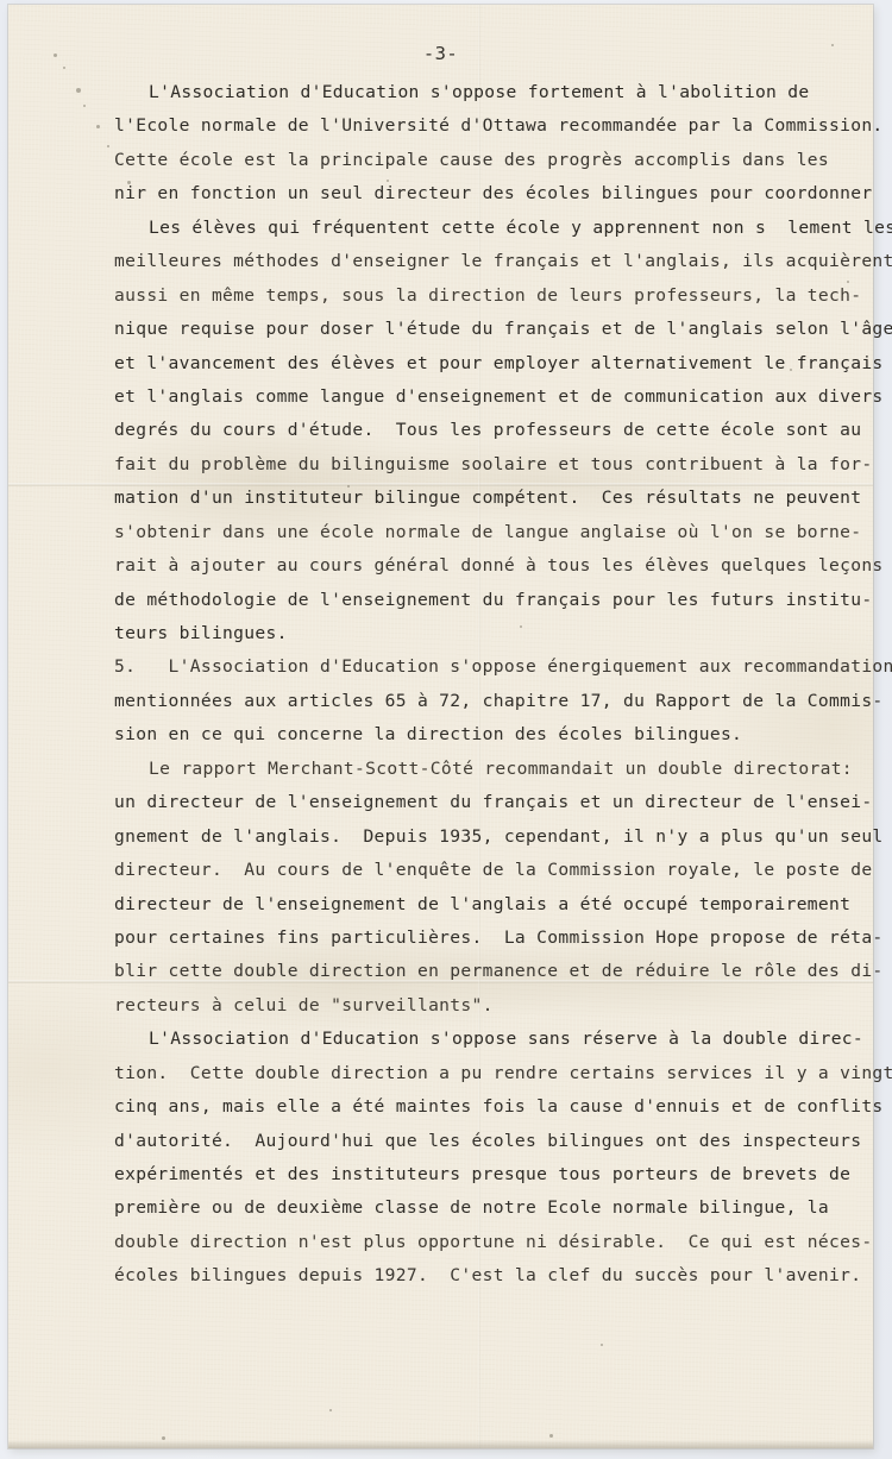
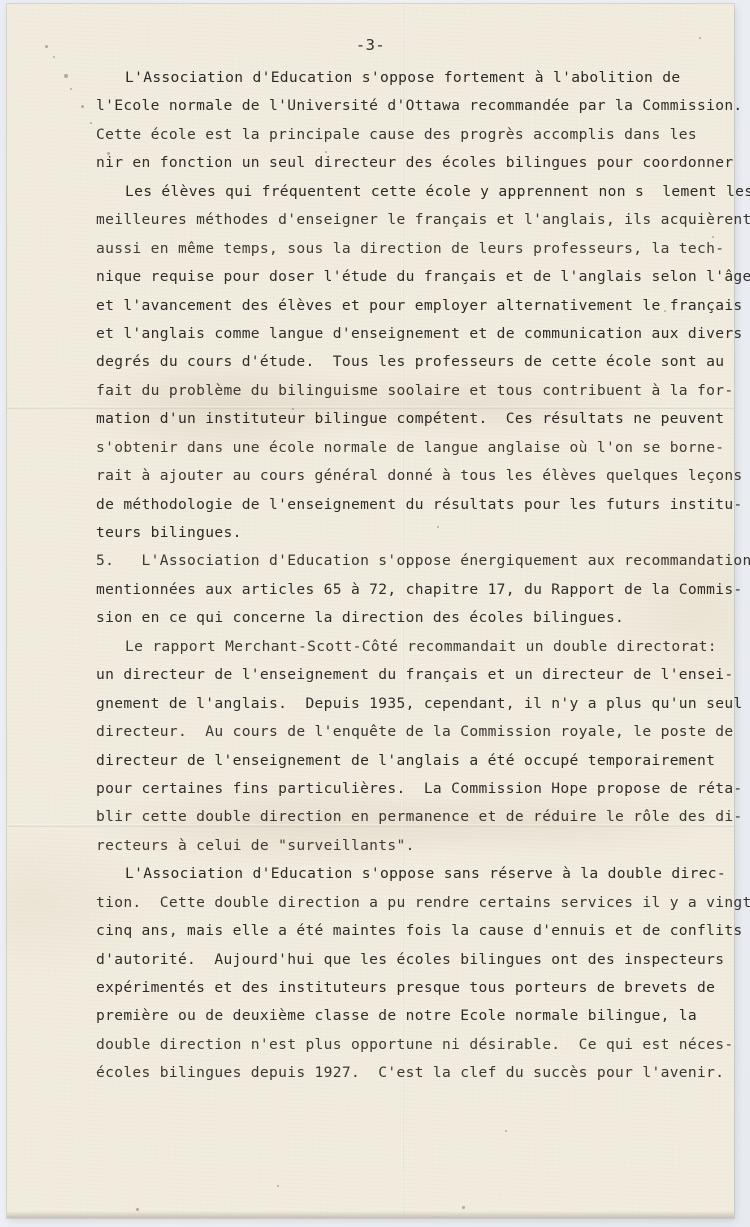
  -3-
  L'Association d'Education s'oppose fortement à l'abolition de
  l'Ecole normale de l'Université d'Ottawa recommandée par la Commission.
  Cette école est la principale cause des progrès accomplis dans les
  nir en fonction un seul directeur des écoles bilingues pour coordonner
  Les élèves qui fréquentent cette école y apprennent non s lement les
  meilleures méthodes d'enseigner le français et l'anglais, ils acquièrent
  aussi en même temps, sous la direction de leurs professeurs, la tech-
  nique requise pour doser l'étude du français et de l'anglais selon l'âge
  et l'avancement des élèves et pour employer alternativement le français
  et l'anglais comme langue d'enseignement et de communication aux divers
  degrés du cours d'étude. Tous les professeurs de cette école sont au
  fait du problème du bilinguisme soolaire et tous contribuent à la for-
  mation d'un instituteur bilingue compétent. Ces résultats ne peuvent
  s'obtenir dans une école normale de langue anglaise où l'on se borne-
  rait à ajouter au cours général donné à tous les élèves quelques leçons
- de méthodologie de l'enseignement du français pour les futurs institu-
+ de méthodologie de l'enseignement du résultats pour les futurs institu-
  teurs bilingues.
  5. L'Association d'Education s'oppose énergiquement aux recommandation
  mentionnées aux articles 65 à 72, chapitre 17, du Rapport de la Commis-
  sion en ce qui concerne la direction des écoles bilingues.
  Le rapport Merchant-Scott-Côté recommandait un double directorat:
  un directeur de l'enseignement du français et un directeur de l'ensei-
  gnement de l'anglais. Depuis 1935, cependant, il n'y a plus qu'un seul
  directeur. Au cours de l'enquête de la Commission royale, le poste de
  directeur de l'enseignement de l'anglais a été occupé temporairement
  pour certaines fins particulières. La Commission Hope propose de réta-
  blir cette double direction en permanence et de réduire le rôle des di-
  recteurs à celui de "surveillants".
  L'Association d'Education s'oppose sans réserve à la double direc-
  tion. Cette double direction a pu rendre certains services il y a vingt
  cinq ans, mais elle a été maintes fois la cause d'ennuis et de conflits
  d'autorité. Aujourd'hui que les écoles bilingues ont des inspecteurs
  expérimentés et des instituteurs presque tous porteurs de brevets de
  première ou de deuxième classe de notre Ecole normale bilingue, la
  double direction n'est plus opportune ni désirable. Ce qui est néces-
  écoles bilingues depuis 1927. C'est la clef du succès pour l'avenir.
